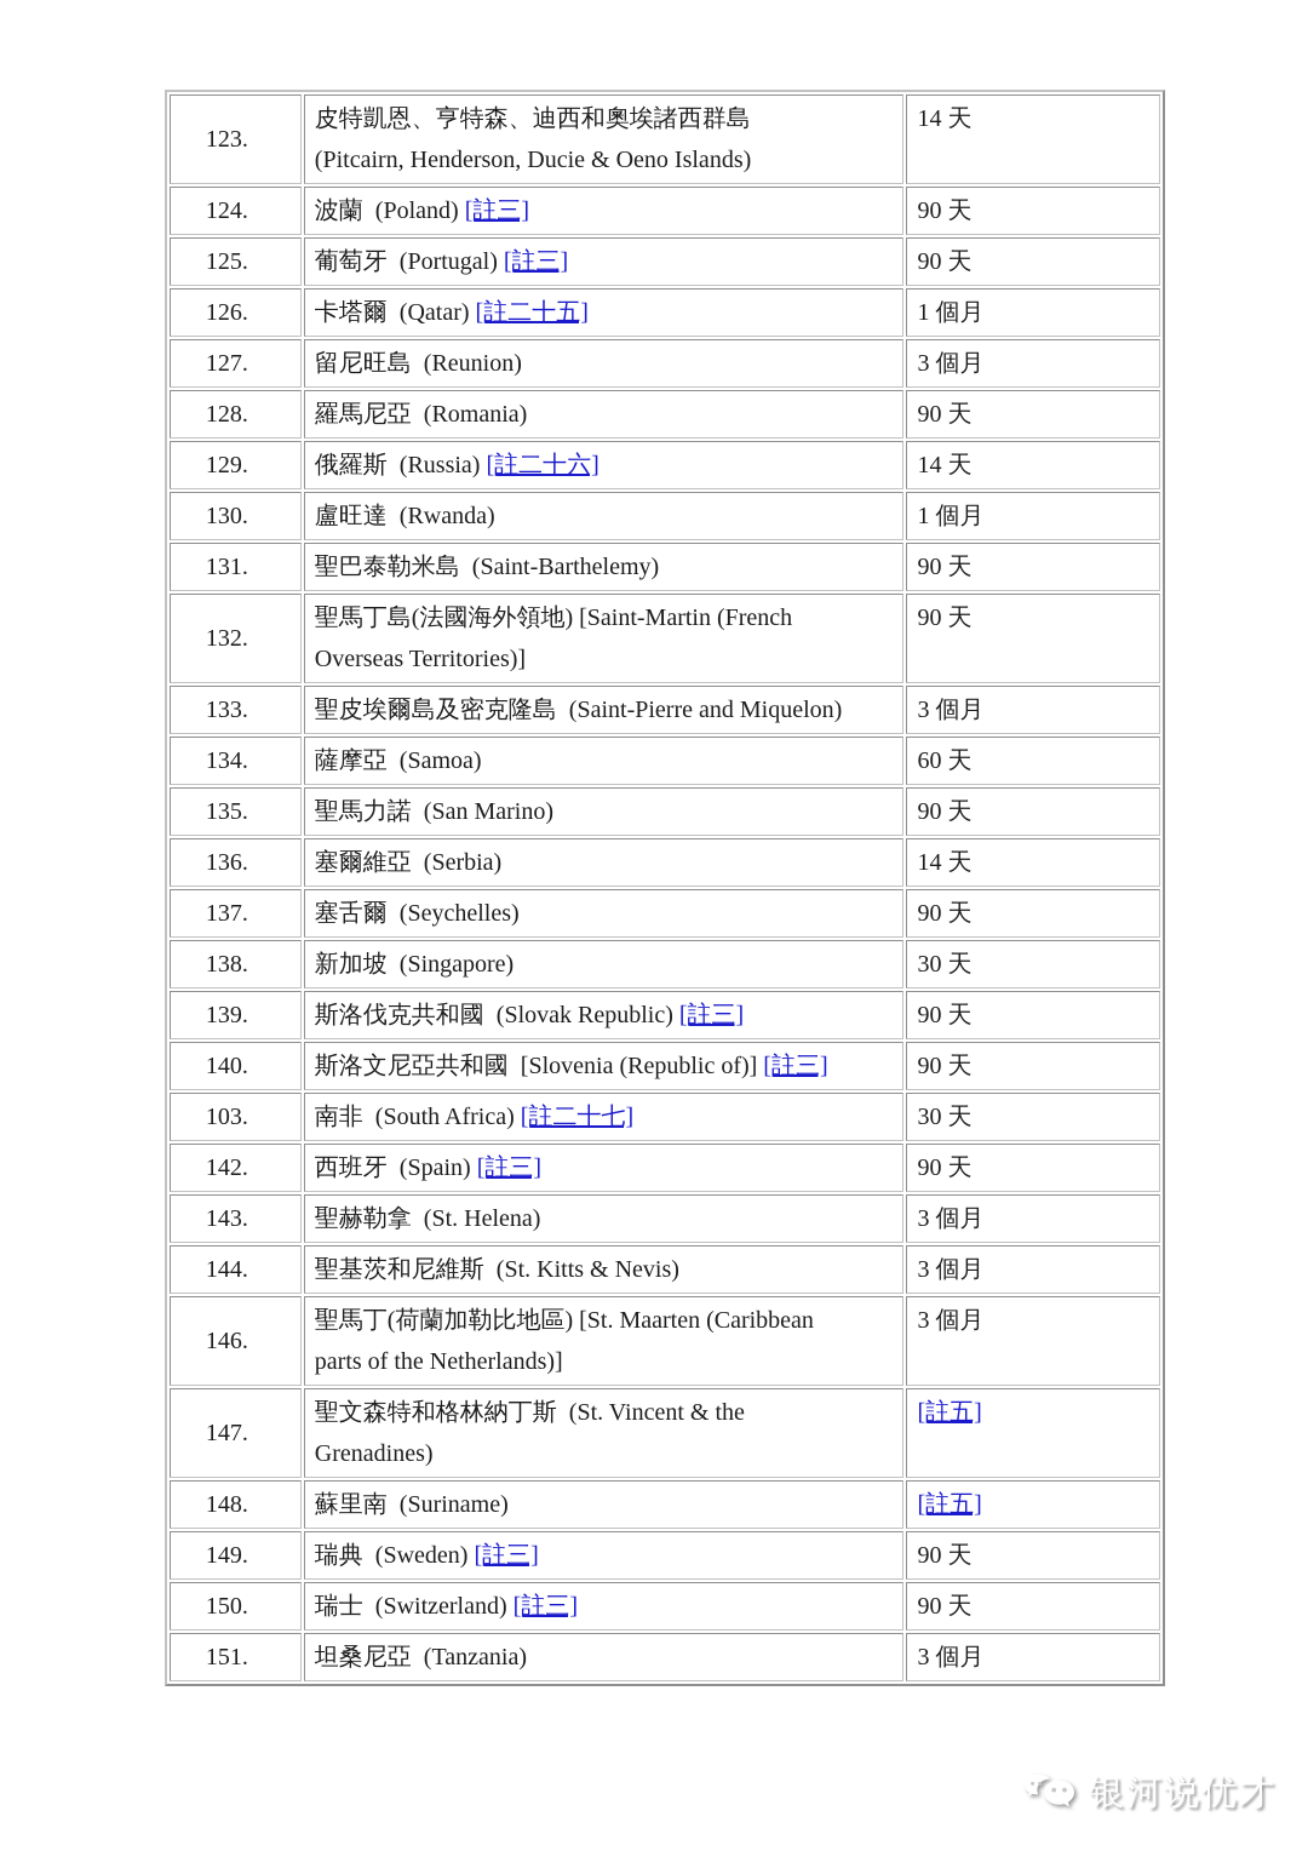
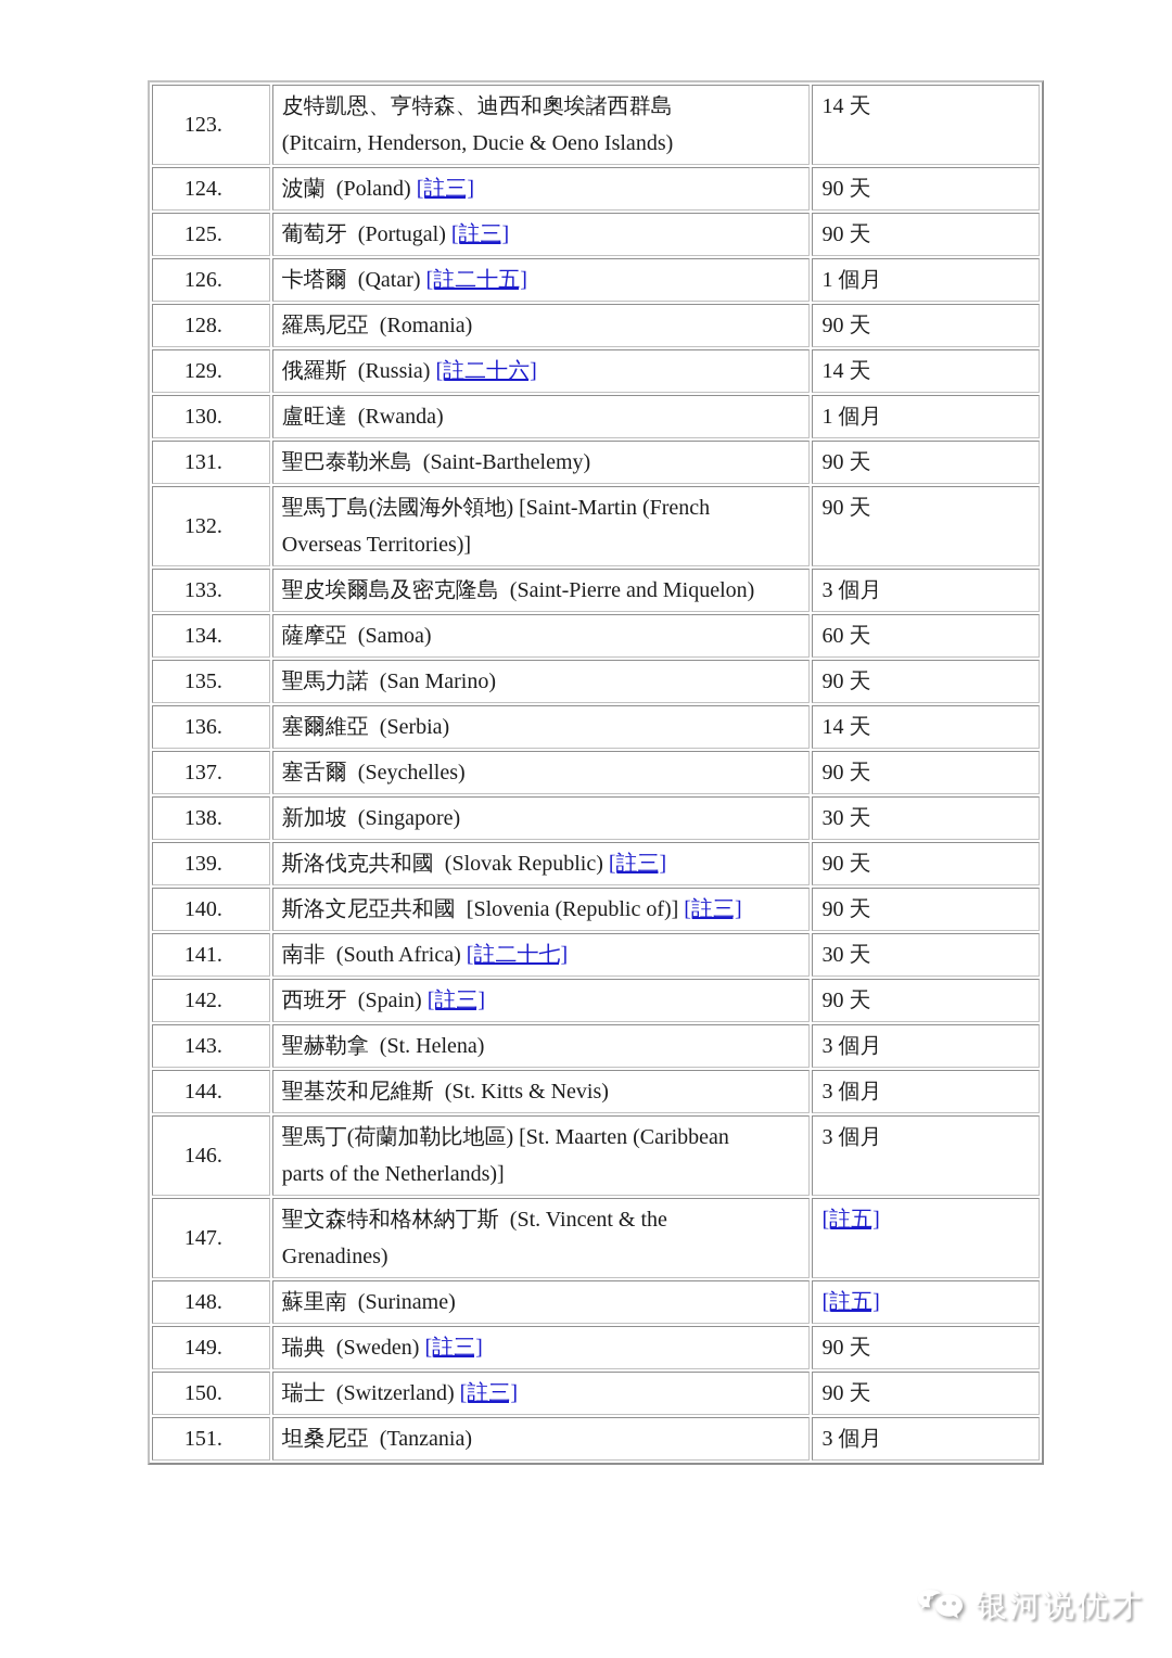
  123.	皮特凱恩、亨特森、迪西和奧埃諸西群島 (Pitcairn, Henderson, Ducie & Oeno Islands)	14 天
  124.	波蘭 (Poland) [註三]	90 天
  125.	葡萄牙 (Portugal) [註三]	90 天
  126.	卡塔爾 (Qatar) [註二十五]	1 個月
- 127.	留尼旺島 (Reunion)	3 個月
  128.	羅馬尼亞 (Romania)	90 天
  129.	俄羅斯 (Russia) [註二十六]	14 天
  130.	盧旺達 (Rwanda)	1 個月
  131.	聖巴泰勒米島 (Saint-Barthelemy)	90 天
  132.	聖馬丁島(法國海外領地) [Saint-Martin (French Overseas Territories)]	90 天
  133.	聖皮埃爾島及密克隆島 (Saint-Pierre and Miquelon)	3 個月
  134.	薩摩亞 (Samoa)	60 天
  135.	聖馬力諾 (San Marino)	90 天
  136.	塞爾維亞 (Serbia)	14 天
  137.	塞舌爾 (Seychelles)	90 天
  138.	新加坡 (Singapore)	30 天
  139.	斯洛伐克共和國 (Slovak Republic) [註三]	90 天
  140.	斯洛文尼亞共和國 [Slovenia (Republic of)] [註三]	90 天
- 103.	南非 (South Africa) [註二十七]	30 天
+ 141.	南非 (South Africa) [註二十七]	30 天
  142.	西班牙 (Spain) [註三]	90 天
  143.	聖赫勒拿 (St. Helena)	3 個月
  144.	聖基茨和尼維斯 (St. Kitts & Nevis)	3 個月
  146.	聖馬丁(荷蘭加勒比地區) [St. Maarten (Caribbean parts of the Netherlands)]	3 個月
  147.	聖文森特和格林納丁斯 (St. Vincent & the Grenadines)	[註五]
  148.	蘇里南 (Suriname)	[註五]
  149.	瑞典 (Sweden) [註三]	90 天
  150.	瑞士 (Switzerland) [註三]	90 天
  151.	坦桑尼亞 (Tanzania)	3 個月
  银河说优才
